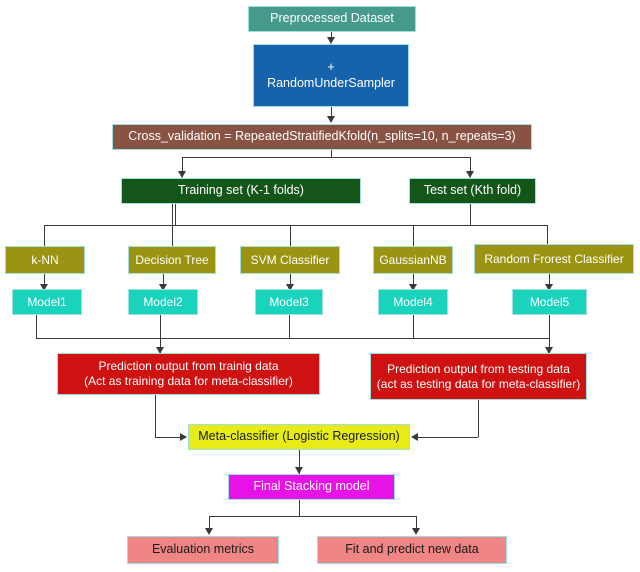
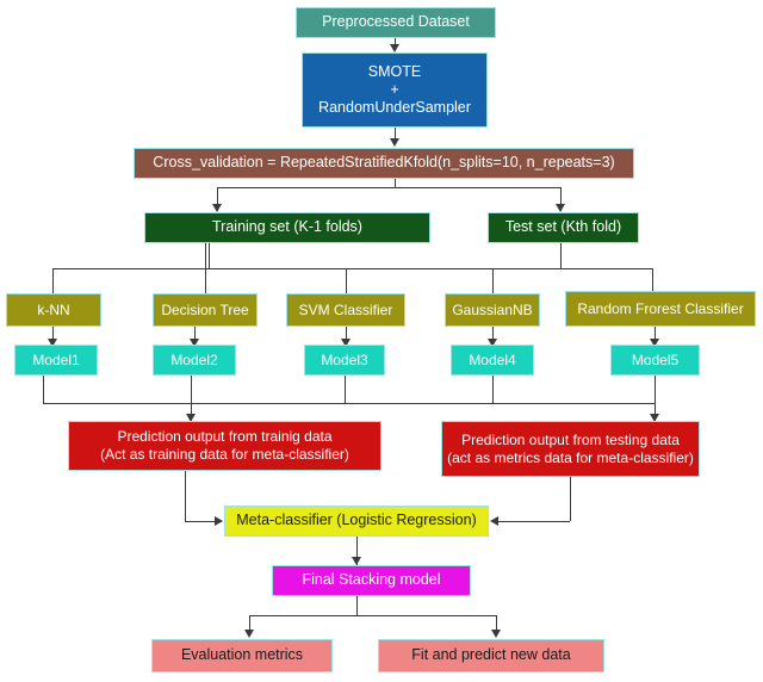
  Preprocessed Dataset
+ SMOTE
  +
  RandomUnderSampler
  Cross_validation = RepeatedStratifiedKfold(n_splits=10, n_repeats=3)
  Training set (K-1 folds)
  Test set (Kth fold)
  k-NN
  Decision Tree
  SVM Classifier
  GaussianNB
  Random Frorest Classifier
  Model1
  Model2
  Model3
  Model4
  Model5
  Prediction output from trainig data
  (Act as training data for meta-classifier)
  Prediction output from testing data
- (act as testing data for meta-classifier)
+ (act as metrics data for meta-classifier)
  Meta-classifier (Logistic Regression)
  Final Stacking model
  Evaluation metrics
  Fit and predict new data
